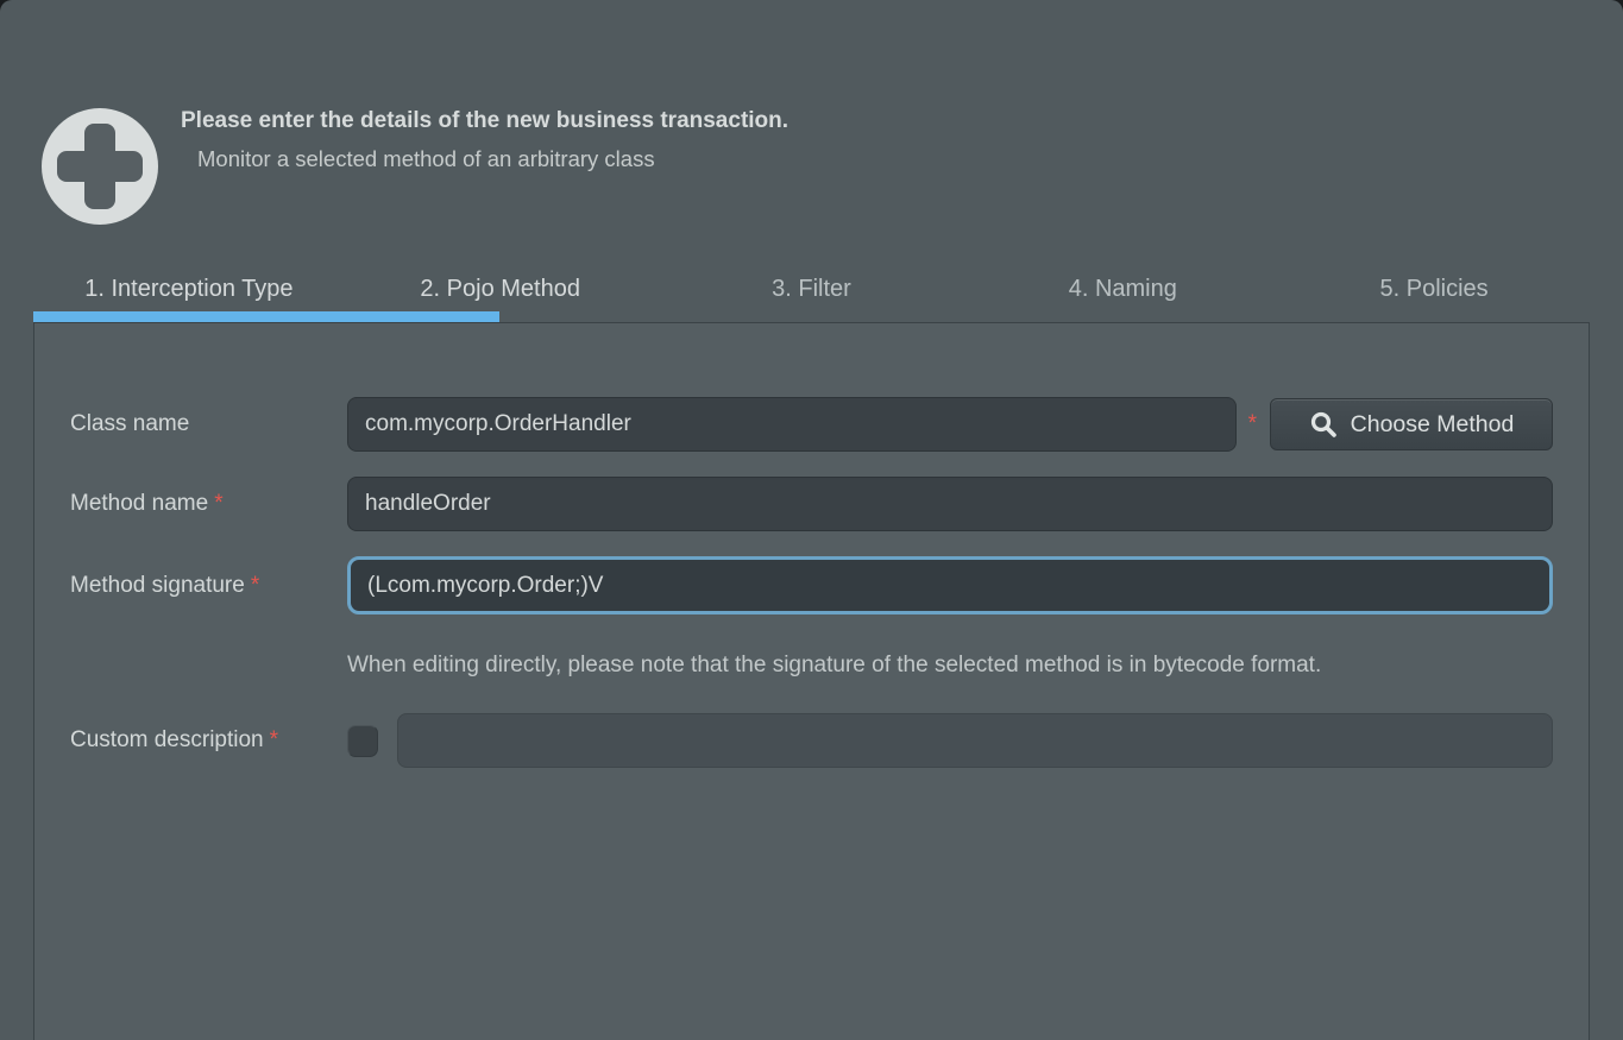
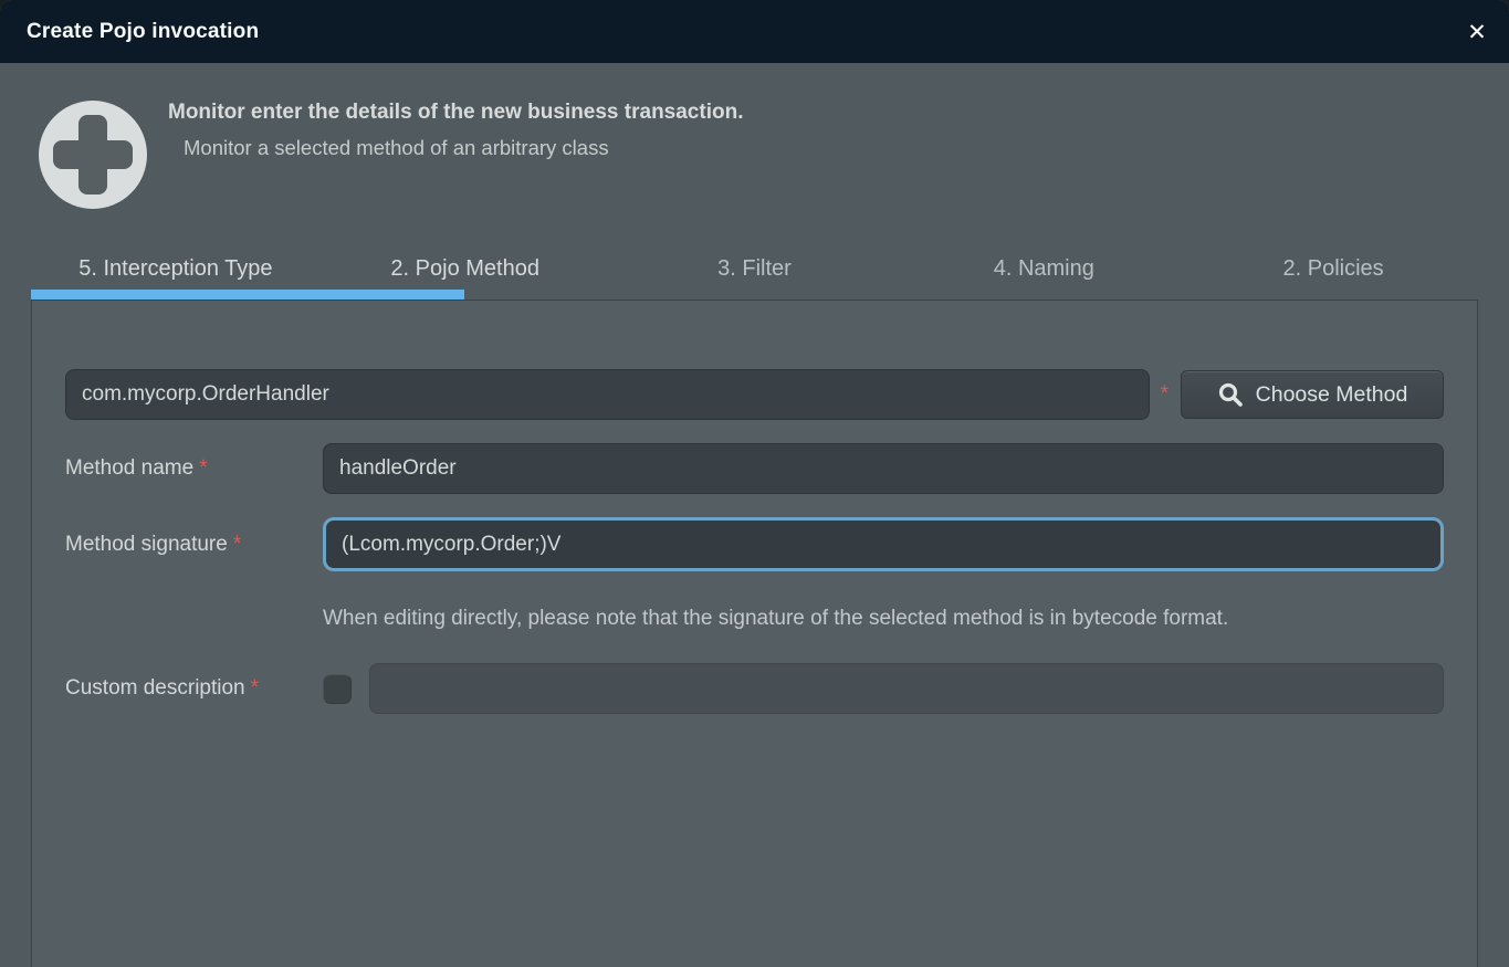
+ Create Pojo invocation
+ ✕
- Please enter the details of the new business transaction.
+ Monitor enter the details of the new business transaction.
  Monitor a selected method of an arbitrary class
- 1. Interception Type
+ 5. Interception Type
  2. Pojo Method
  3. Filter
  4. Naming
- 5. Policies
+ 2. Policies
- Class name
  com.mycorp.OrderHandler
  *
  Choose Method
  Method name *
  handleOrder
  Method signature *
  (Lcom.mycorp.Order;)V
  When editing directly, please note that the signature of the selected method is in bytecode format.
  Custom description *
